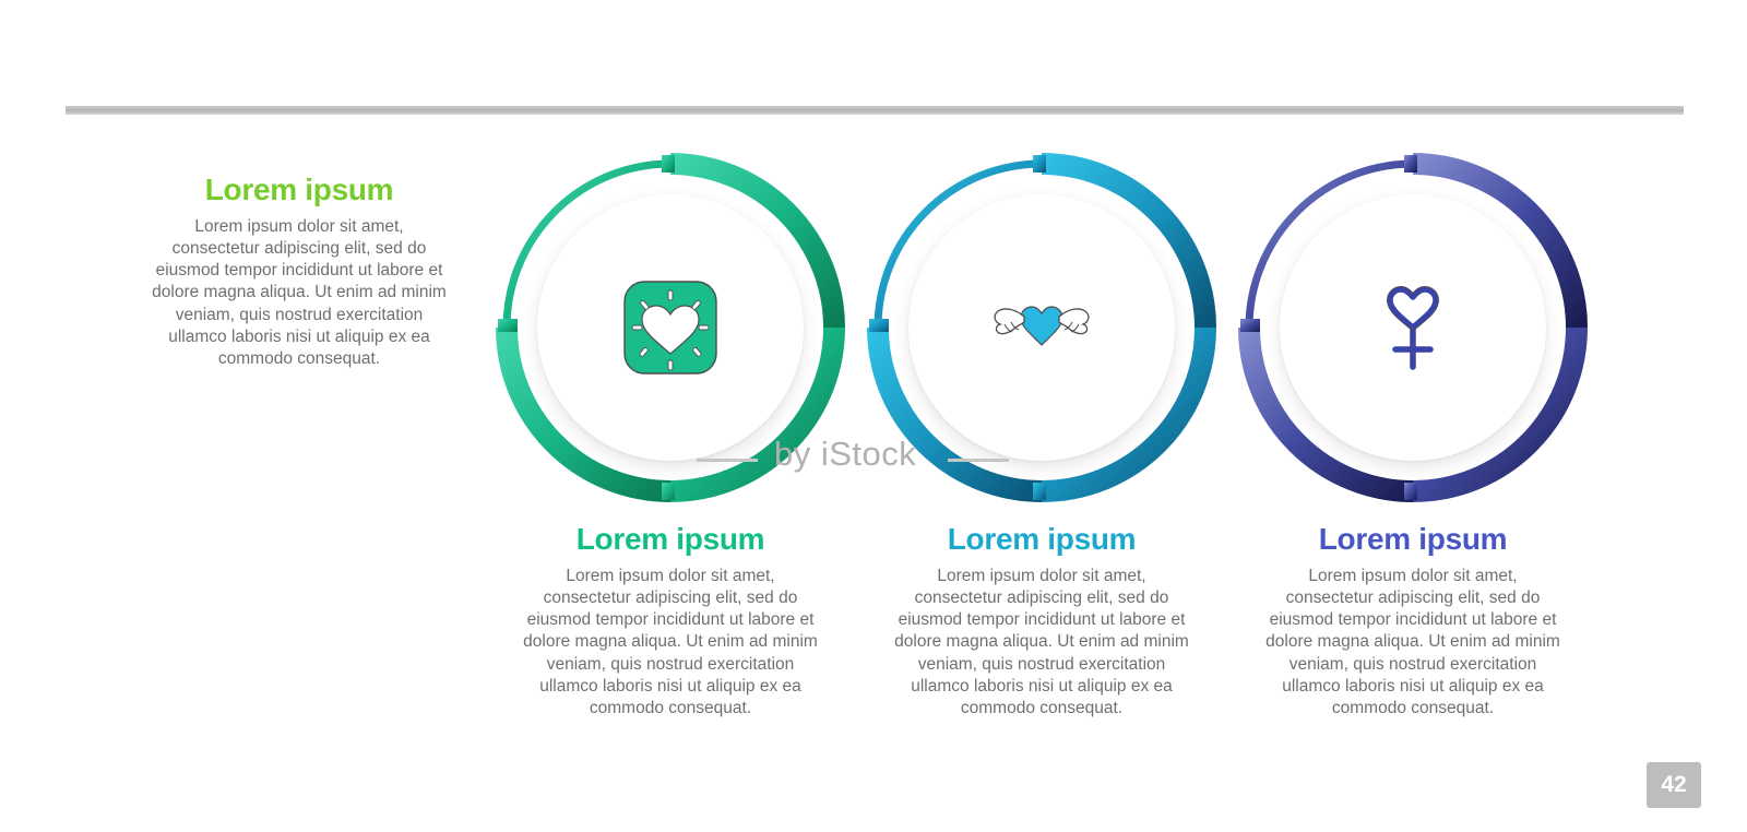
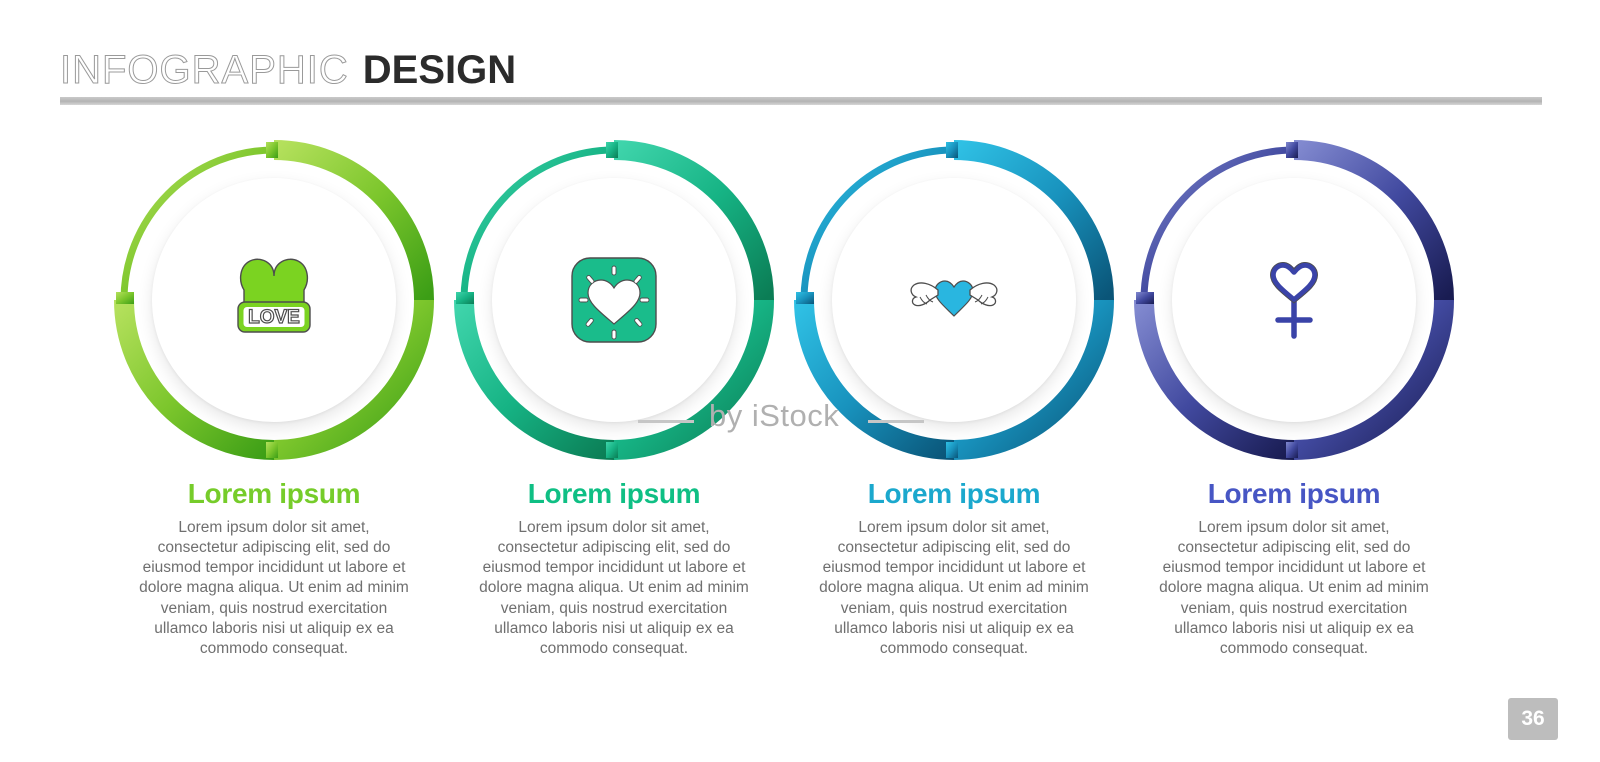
+ INFOGRAPHIC
+ DESIGN
+ LOVE
  Lorem ipsum
  Lorem ipsum dolor sit amet, consectetur adipiscing elit, sed do eiusmod tempor incididunt ut labore et dolore magna aliqua. Ut enim ad minim veniam, quis nostrud exercitation ullamco laboris nisi ut aliquip ex ea commodo consequat.
  Lorem ipsum
  Lorem ipsum dolor sit amet, consectetur adipiscing elit, sed do eiusmod tempor incididunt ut labore et dolore magna aliqua. Ut enim ad minim veniam, quis nostrud exercitation ullamco laboris nisi ut aliquip ex ea commodo consequat.
  Lorem ipsum
  Lorem ipsum dolor sit amet, consectetur adipiscing elit, sed do eiusmod tempor incididunt ut labore et dolore magna aliqua. Ut enim ad minim veniam, quis nostrud exercitation ullamco laboris nisi ut aliquip ex ea commodo consequat.
  Lorem ipsum
  Lorem ipsum dolor sit amet, consectetur adipiscing elit, sed do eiusmod tempor incididunt ut labore et dolore magna aliqua. Ut enim ad minim veniam, quis nostrud exercitation ullamco laboris nisi ut aliquip ex ea commodo consequat.
  by iStock
- 42
+ 36
